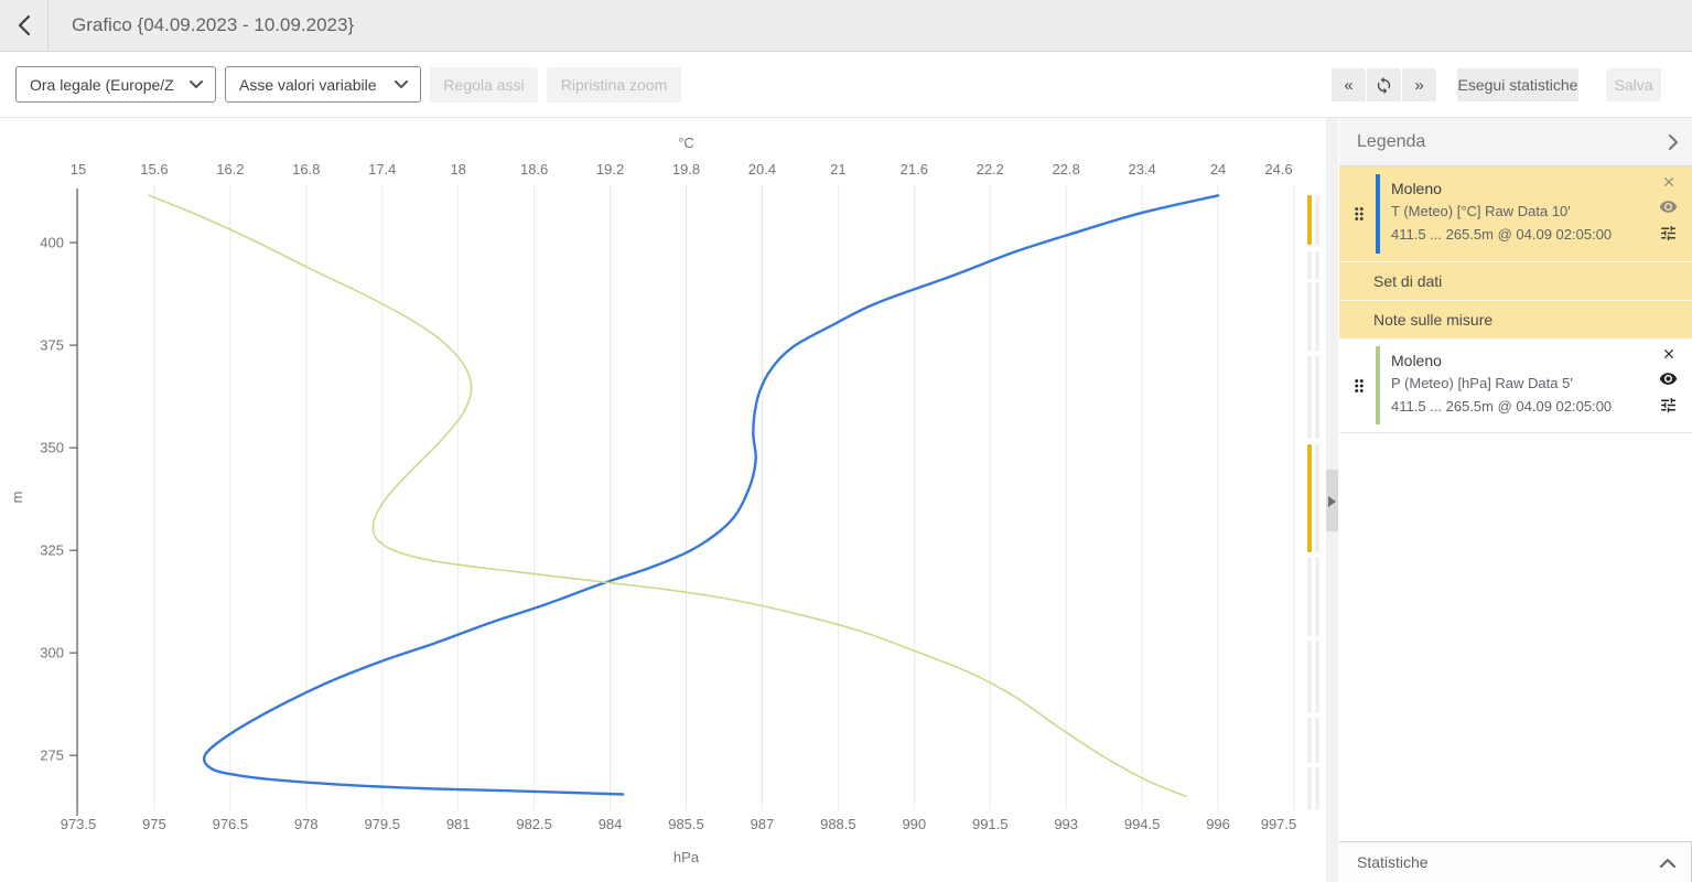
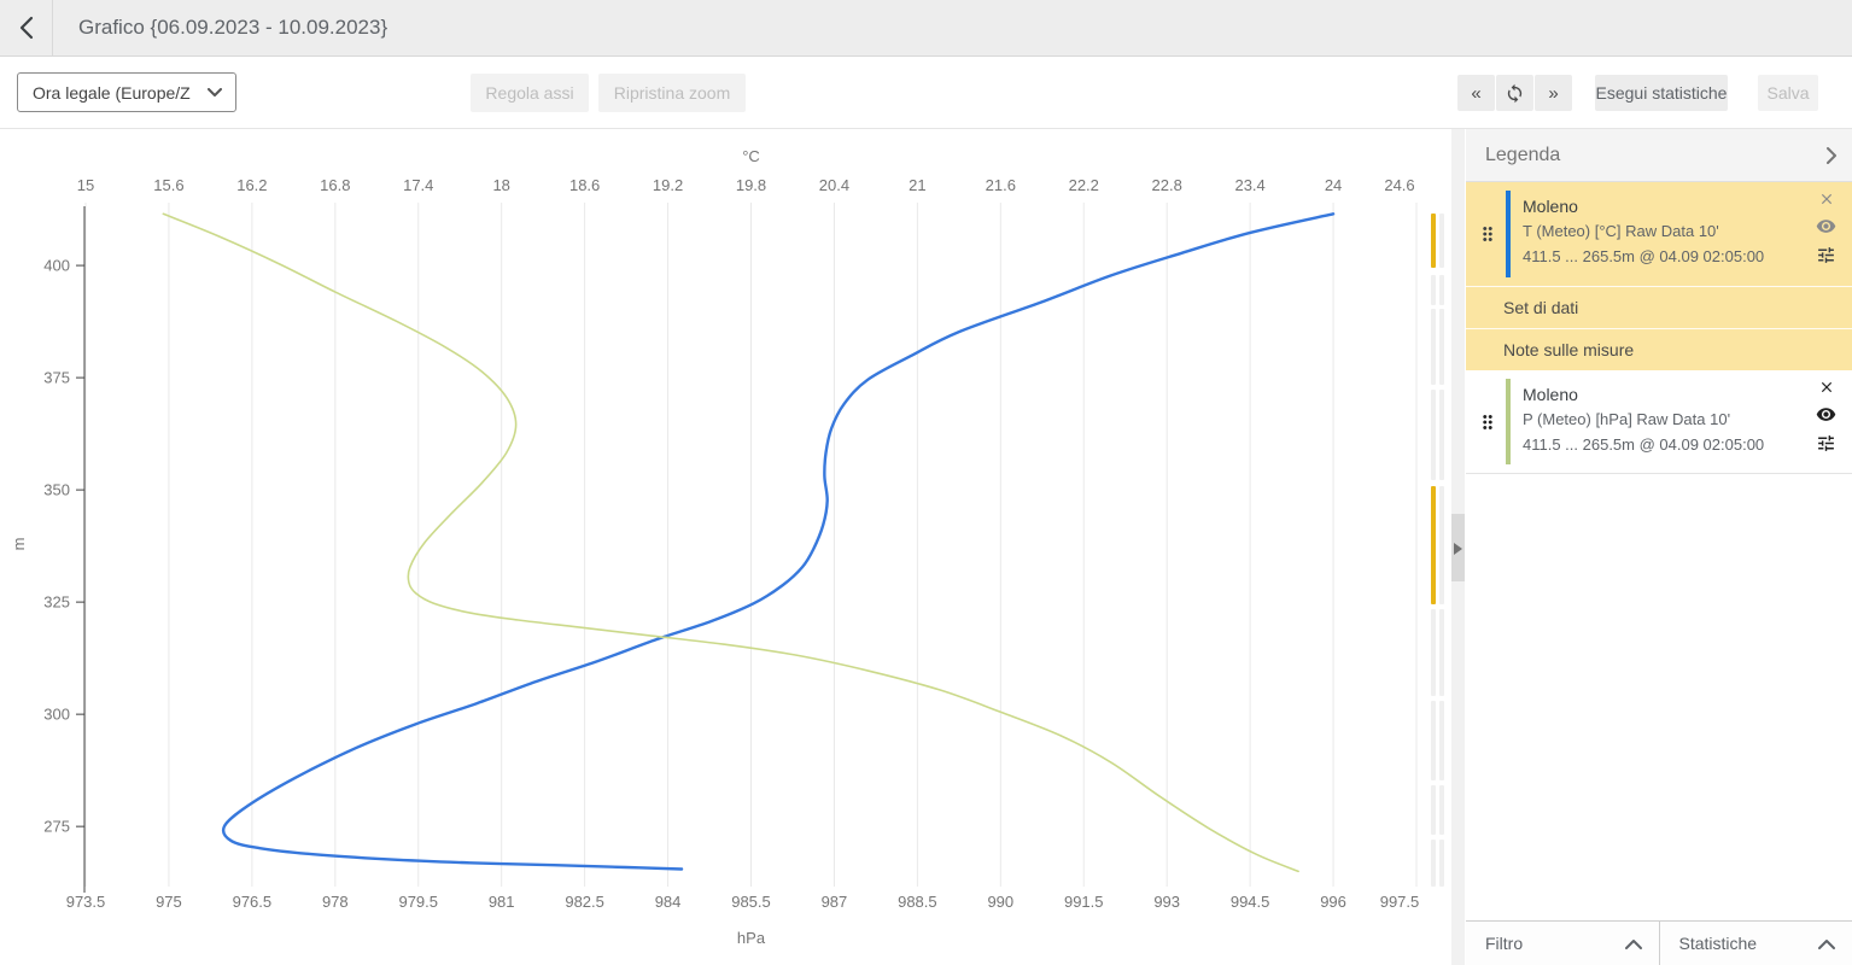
- Grafico {04.09.2023 - 10.09.2023}
+ Grafico {06.09.2023 - 10.09.2023}
  Ora legale (Europe/Z
- Asse valori variabile
  Regola assi
  Ripristina zoom
  «
  »
  Esegui statistiche
  Salva
  15
  15.6
  16.2
  16.8
  17.4
  18
  18.6
  19.2
  19.8
  20.4
  21
  21.6
  22.2
  22.8
  23.4
  24
  24.6
  973.5
  975
  976.5
  978
  979.5
  981
  982.5
  984
  985.5
  987
  988.5
  990
  991.5
  993
  994.5
  996
  997.5
  °C
  hPa
  275
  300
  325
  350
  375
  400
  Legenda
  Moleno
  T (Meteo) [°C] Raw Data 10'
  411.5 ... 265.5m @ 04.09 02:05:00
  Set di dati
  Note sulle misure
  Moleno
- P (Meteo) [hPa] Raw Data 5'
+ P (Meteo) [hPa] Raw Data 10'
  411.5 ... 265.5m @ 04.09 02:05:00
+ Filtro
  Statistiche
